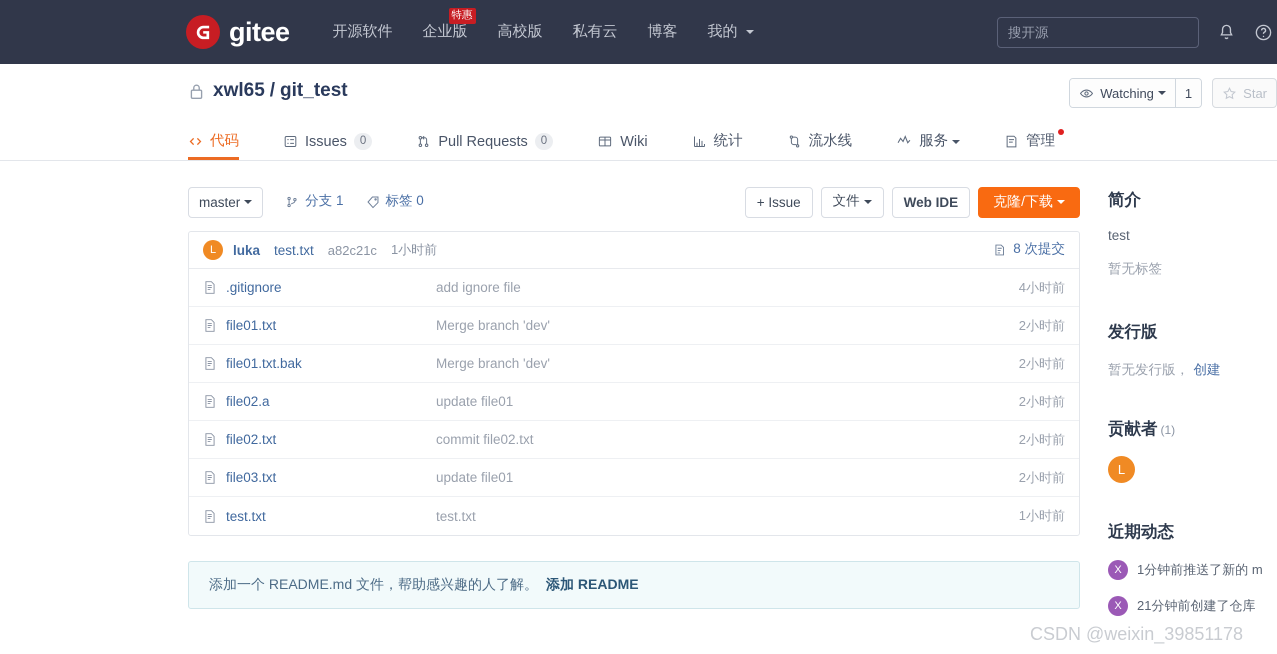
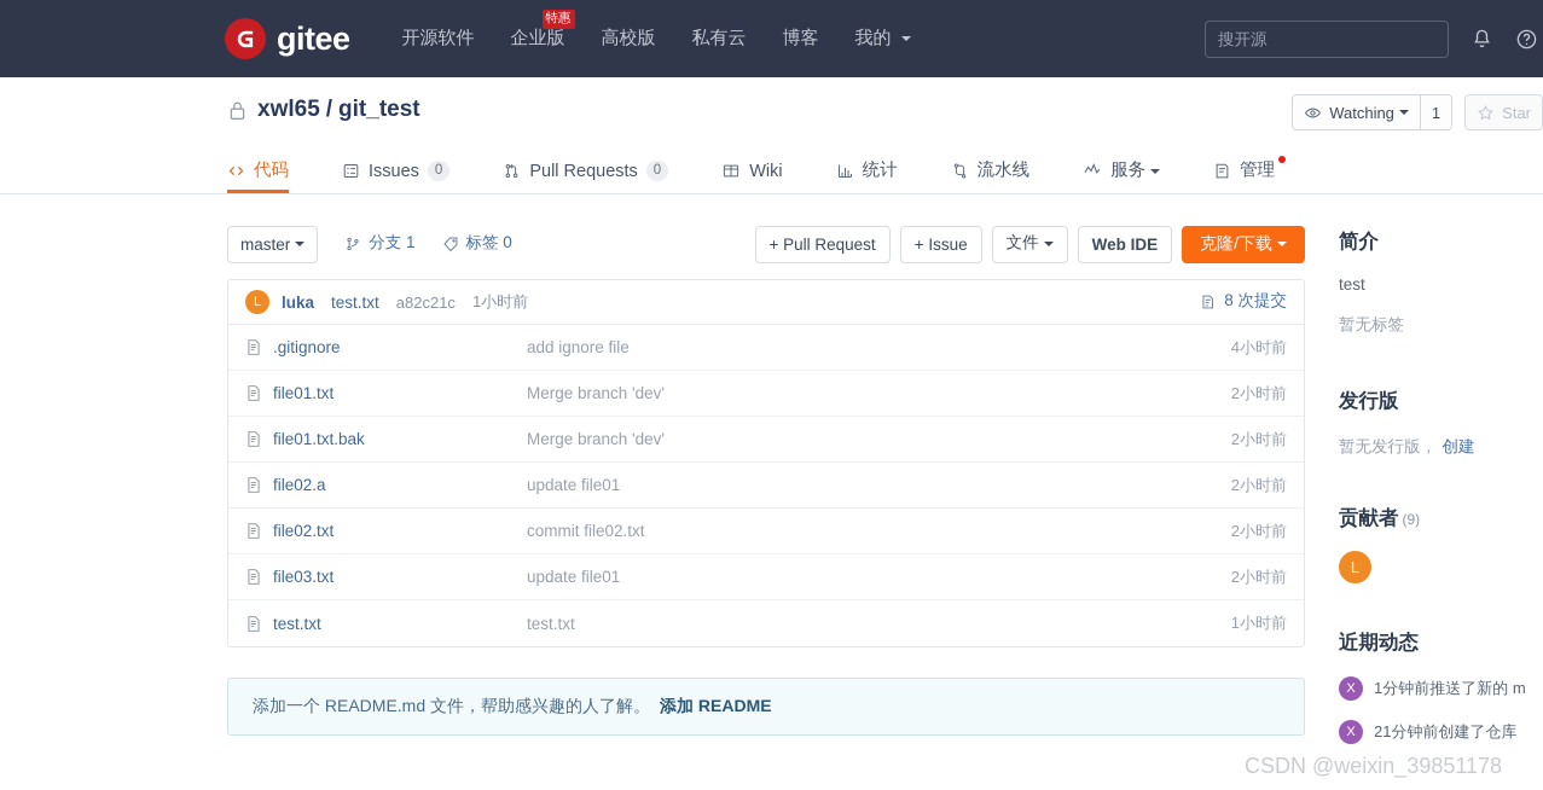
  gitee
  开源软件
  企业版
  特惠
  高校版
  私有云
  博客
  我的
  搜开源
  xwl65
  /
  git_test
  Watching
  1
  Star
  代码
  Issues
  0
  Pull Requests
  0
  Wiki
  统计
  流水线
  服务
  管理
  master
  分支 1
  标签 0
+ + Pull Request
  + Issue
  文件
  Web IDE
  克隆/下载
  L
  luka
  test.txt
  a82c21c
  1小时前
  8 次提交
  .gitignore
  add ignore file
  4小时前
  file01.txt
  Merge branch 'dev'
  2小时前
  file01.txt.bak
  Merge branch 'dev'
  2小时前
  file02.a
  update file01
  2小时前
  file02.txt
  commit file02.txt
  2小时前
  file03.txt
  update file01
  2小时前
  test.txt
  test.txt
  1小时前
  添加一个 README.md 文件，帮助感兴趣的人了解。
  添加 README
  简介
  test
  暂无标签
  发行版
  暂无发行版， 创建
- 贡献者 (1)
+ 贡献者 (9)
  L
  近期动态
  X
  1分钟前推送了新的 m
  X
  21分钟前创建了仓库
  CSDN @weixin_39851178
